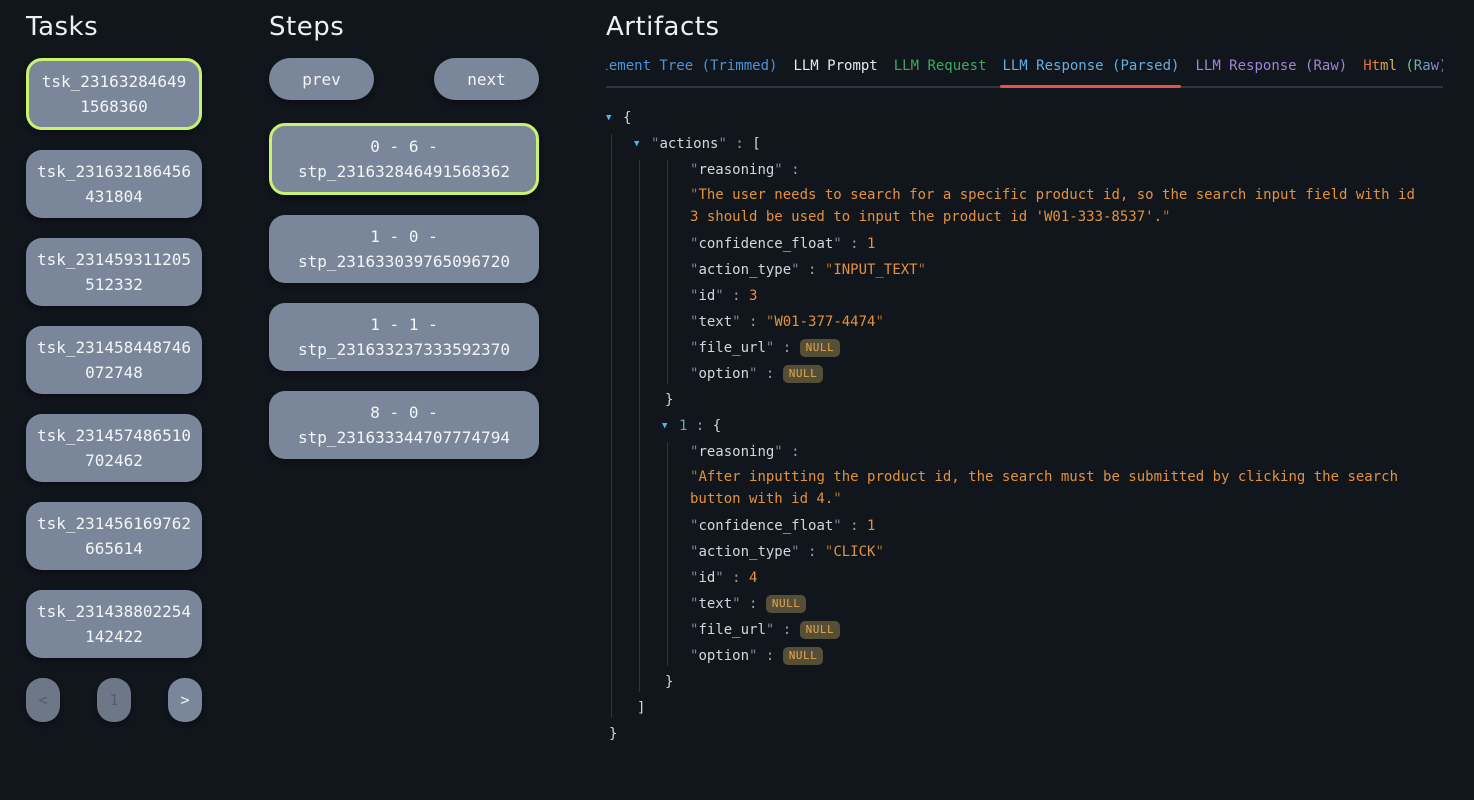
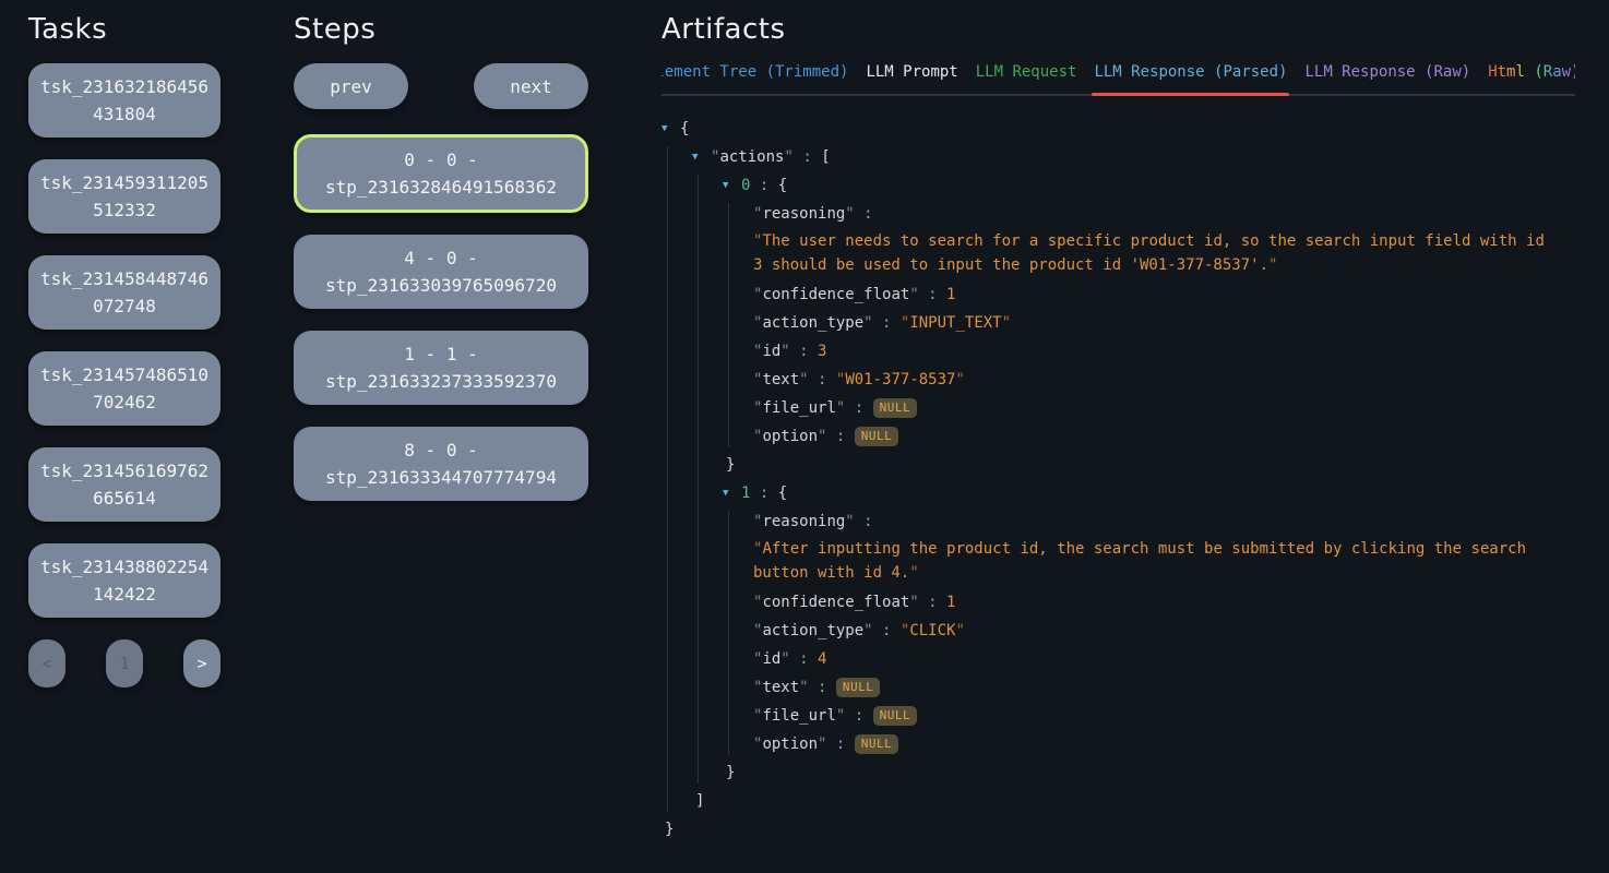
  Tasks
- tsk_231632846491568360
  tsk_231632186456431804
  tsk_231459311205512332
  tsk_231458448746072748
  tsk_231457486510702462
  tsk_231456169762665614
  tsk_231438802254142422
  <
  1
  >
  Steps
  prev
  next
- 0 - 6 - stp_231632846491568362
+ 0 - 0 - stp_231632846491568362
- 1 - 0 - stp_231633039765096720
+ 4 - 0 - stp_231633039765096720
  1 - 1 - stp_231633237333592370
  8 - 0 - stp_231633344707774794
  Artifacts
  ement Tree (Trimmed)
  LLM Prompt
  LLM Request
  LLM Response (Parsed)
  LLM Response (Raw)
  Html (Raw
  ▼ {
  ▼ "actions" : [
+ ▼ 0 : {
  "reasoning" :
- "The user needs to search for a specific product id, so the search input field with id 3 should be used to input the product id 'W01-333-8537'."
+ "The user needs to search for a specific product id, so the search input field with id 3 should be used to input the product id 'W01-377-8537'."
  "confidence_float" : 1
  "action_type" : "INPUT_TEXT"
  "id" : 3
- "text" : "W01-377-4474"
+ "text" : "W01-377-8537"
  "file_url" : NULL
  "option" : NULL
  }
  ▼ 1 : {
  "reasoning" :
  "After inputting the product id, the search must be submitted by clicking the search button with id 4."
  "confidence_float" : 1
  "action_type" : "CLICK"
  "id" : 4
  "text" : NULL
  "file_url" : NULL
  "option" : NULL
  }
  ]
  }
